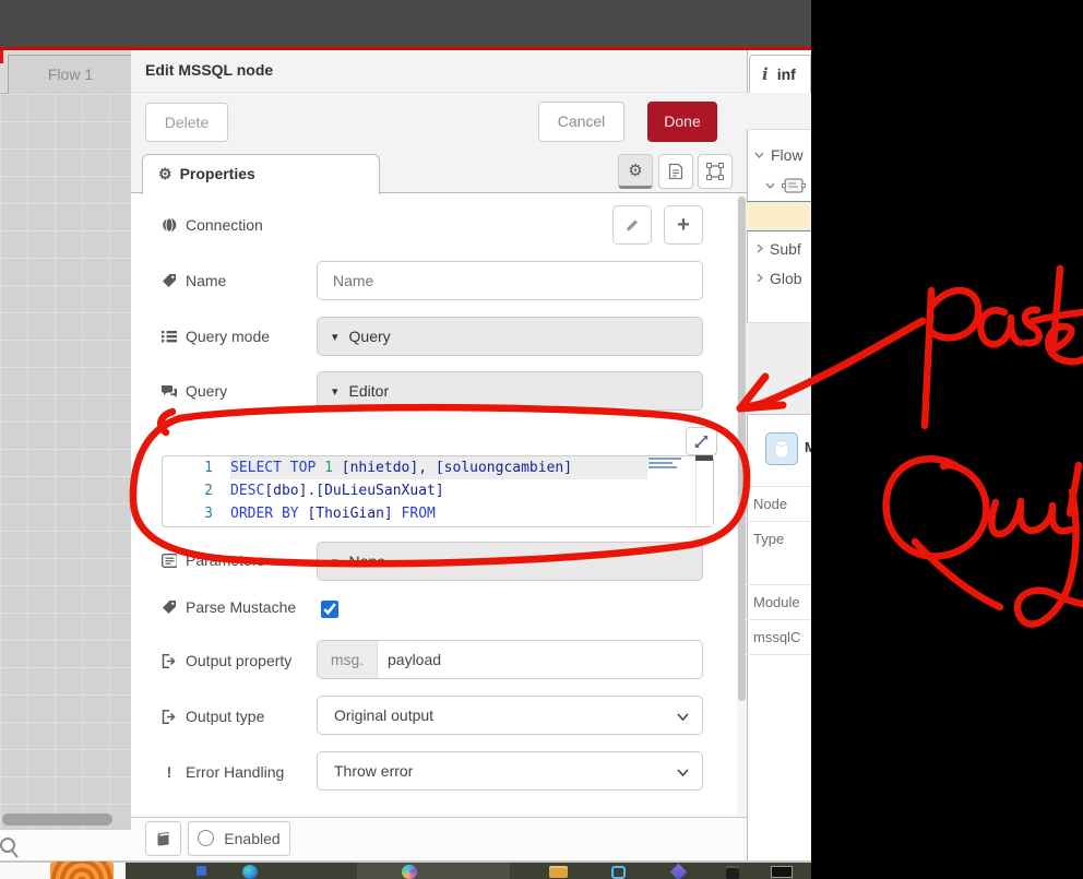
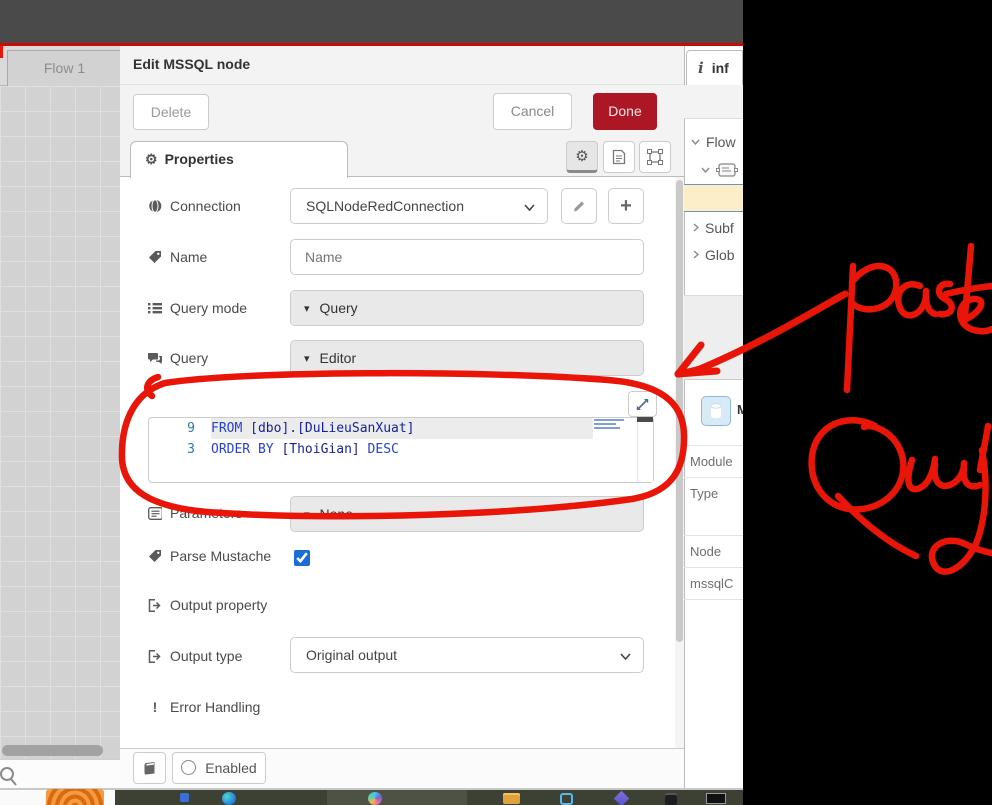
  Flow 1
  Edit MSSQL node
  Delete
  Cancel
  Done
  ⚙ Properties
  ⚙
  Connection
+ SQLNodeRedConnection
  +
  Name
  Name
  Query mode
  ▾
  Query
  Query
  ▾
  Editor
- 1
- SELECT TOP 1 [nhietdo], [soluongcambien]
- 2
+ 9
- DESC[dbo].[DuLieuSanXuat]
+ FROM [dbo].[DuLieuSanXuat]
  3
- ORDER BY [ThoiGian] FROM
+ ORDER BY [ThoiGian] DESC
  Parse Mustache
  Output property
- msg.
- payload
  Output type
  Original output
  !
  Error Handling
- Throw error
  Enabled
  i
  inf
  Flow
  Subf
  Glob
- Node
+ Module
  Type
- Module
+ Node
  mssqlC
